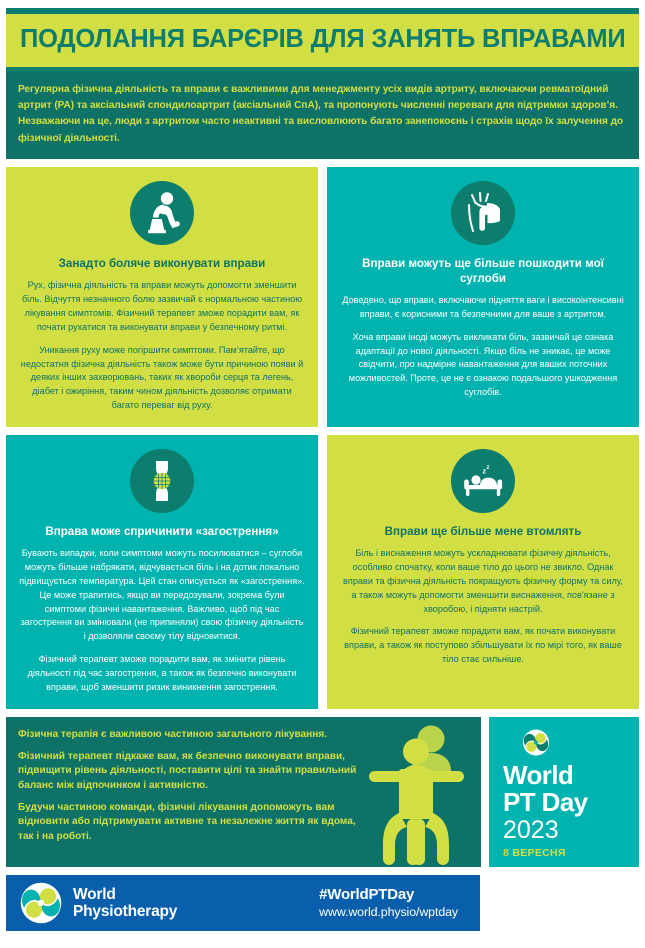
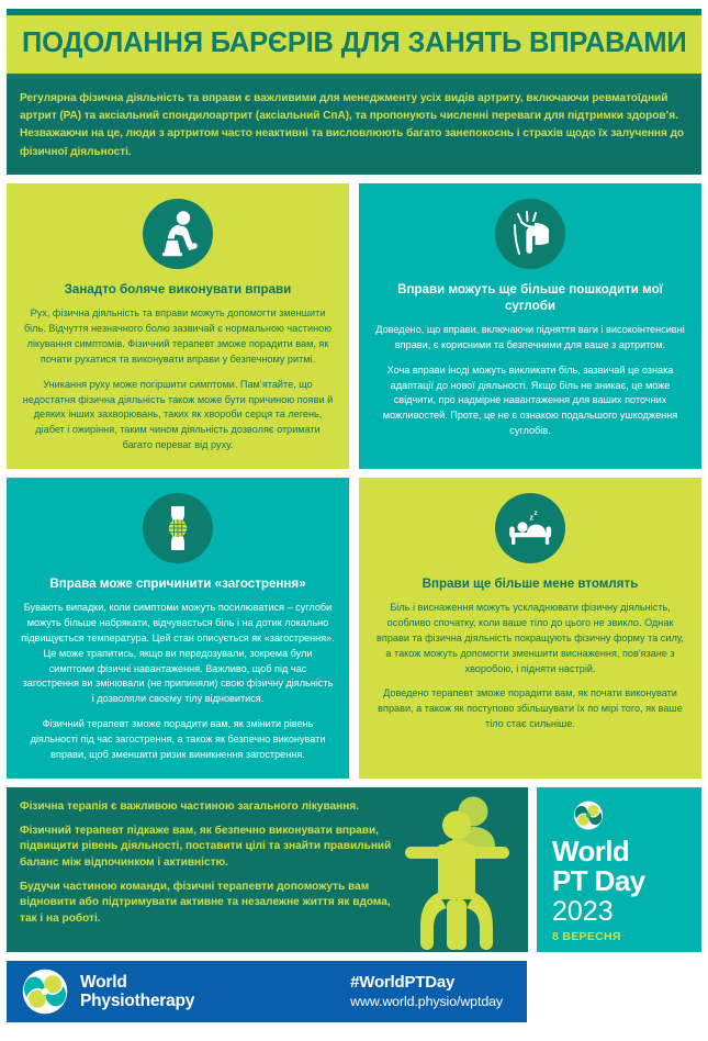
  ПОДОЛАННЯ БАРЄРІВ ДЛЯ ЗАНЯТЬ ВПРАВАМИ
  Регулярна фізична діяльність та вправи є важливими для менеджменту усіх видів артриту, включаючи ревматоїдний артрит (РА) та аксіальний спондилоартрит (аксіальний СпА), та пропонують численні переваги для підтримки здоров’я. Незважаючи на це, люди з артритом часто неактивні та висловлюють багато занепокоєнь і страхів щодо їх залучення до фізичної діяльності.
  Занадто боляче виконувати вправи
  Рух, фізична діяльність та вправи можуть допомогти зменшити біль. Відчуття незначного болю зазвичай є нормальною частиною лікування симптомів. Фізичний терапевт зможе порадити вам, як почати рухатися та виконувати вправи у безпечному ритмі.
  Уникання руху може погіршити симптоми. Пам’ятайте, що недостатня фізична діяльність також може бути причиною появи й деяких інших захворювань, таких як хвороби серця та легень, діабет і ожиріння, таким чином діяльність дозволяє отримати багато переваг від руху.
  Вправи можуть ще більше пошкодити мої суглоби
  Доведено, що вправи, включаючи підняття ваги і високоінтенсивні вправи, є корисними та безпечними для ваше з артритом.
  Хоча вправи іноді можуть викликати біль, зазвичай це ознака адаптації до нової діяльності. Якщо біль не зникає, це може свідчити, про надмірне навантаження для ваших поточних можливостей. Проте, це не є ознакою подальшого ушкодження суглобів.
  Вправа може спричинити «загострення»
  Бувають випадки, коли симптоми можуть посилюватися – суглоби можуть більше набрякати, відчувається біль і на дотик локально підвищується температура. Цей стан описується як «загострення». Це може трапитись, якщо ви передозували, зокрема були симптоми фізичні навантаження. Важливо, щоб під час загострення ви змінювали (не припиняли) свою фізичну діяльність і дозволяли своєму тілу відновитися.
  Фізичний терапевт зможе порадити вам, як змінити рівень діяльності під час загострення, а також як безпечно виконувати вправи, щоб зменшити ризик виникнення загострення.
  Вправи ще більше мене втомлять
  Біль і виснаження можуть ускладнювати фізичну діяльність, особливо спочатку, коли ваше тіло до цього не звикло. Однак вправи та фізична діяльність покращують фізичну форму та силу, а також можуть допомогти зменшити виснаження, пов'язане з хворобою, і підняти настрій.
- Фізичний терапевт зможе порадити вам, як почати виконувати вправи, а також як поступово збільшувати їх по мірі того, як ваше тіло стає сильніше.
+ Доведено терапевт зможе порадити вам, як почати виконувати вправи, а також як поступово збільшувати їх по мірі того, як ваше тіло стає сильніше.
  Фізична терапія є важливою частиною загального лікування.
  Фізичний терапевт підкаже вам, як безпечно виконувати вправи, підвищити рівень діяльності, поставити цілі та знайти правильний баланс між відпочинком і активністю.
- Будучи частиною команди, фізичні лікування допоможуть вам відновити або підтримувати активне та незалежне життя як вдома, так і на роботі.
+ Будучи частиною команди, фізичні терапевти допоможуть вам відновити або підтримувати активне та незалежне життя як вдома, так і на роботі.
  World
  PT Day
  2023
  8 ВЕРЕСНЯ
  World
  Physiotherapy
  #WorldPTDay
  www.world.physio/wptday
